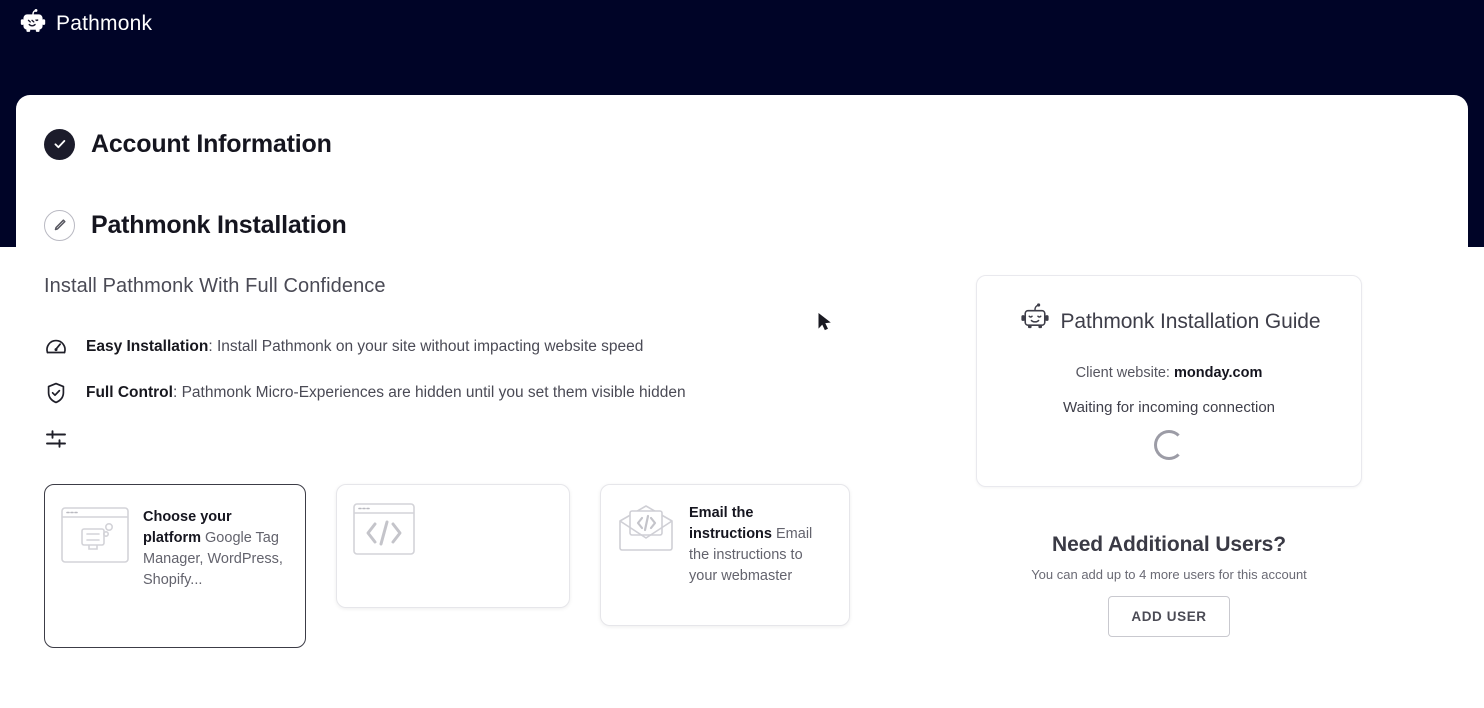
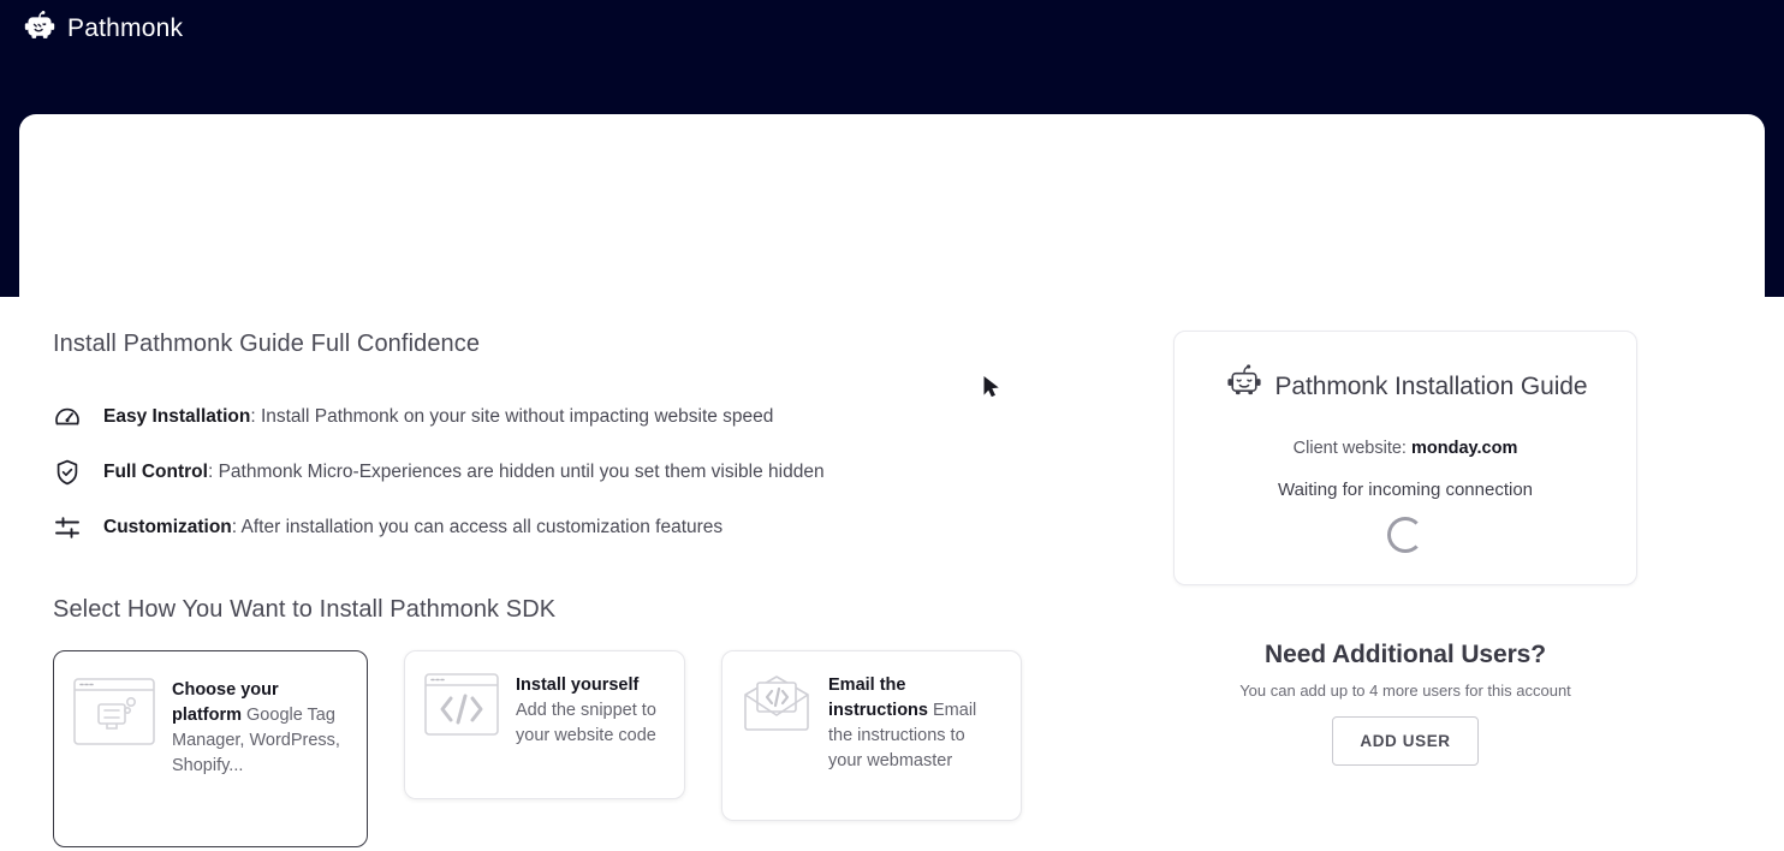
  Pathmonk
- Account Information
- Pathmonk Installation
- Install Pathmonk With Full Confidence
+ Install Pathmonk Guide Full Confidence
  Easy Installation: Install Pathmonk on your site without impacting website speed
  Full Control: Pathmonk Micro-Experiences are hidden until you set them visible hidden
+ Customization: After installation you can access all customization features
+ Select How You Want to Install Pathmonk SDK
  Choose your platform Google Tag Manager, WordPress, Shopify...
+ Install yourself Add the snippet to your website code
  Email the instructions Email the instructions to your webmaster
  Pathmonk Installation Guide
  Client website: monday.com
  Waiting for incoming connection
  Need Additional Users?
  You can add up to 4 more users for this account
  ADD USER
